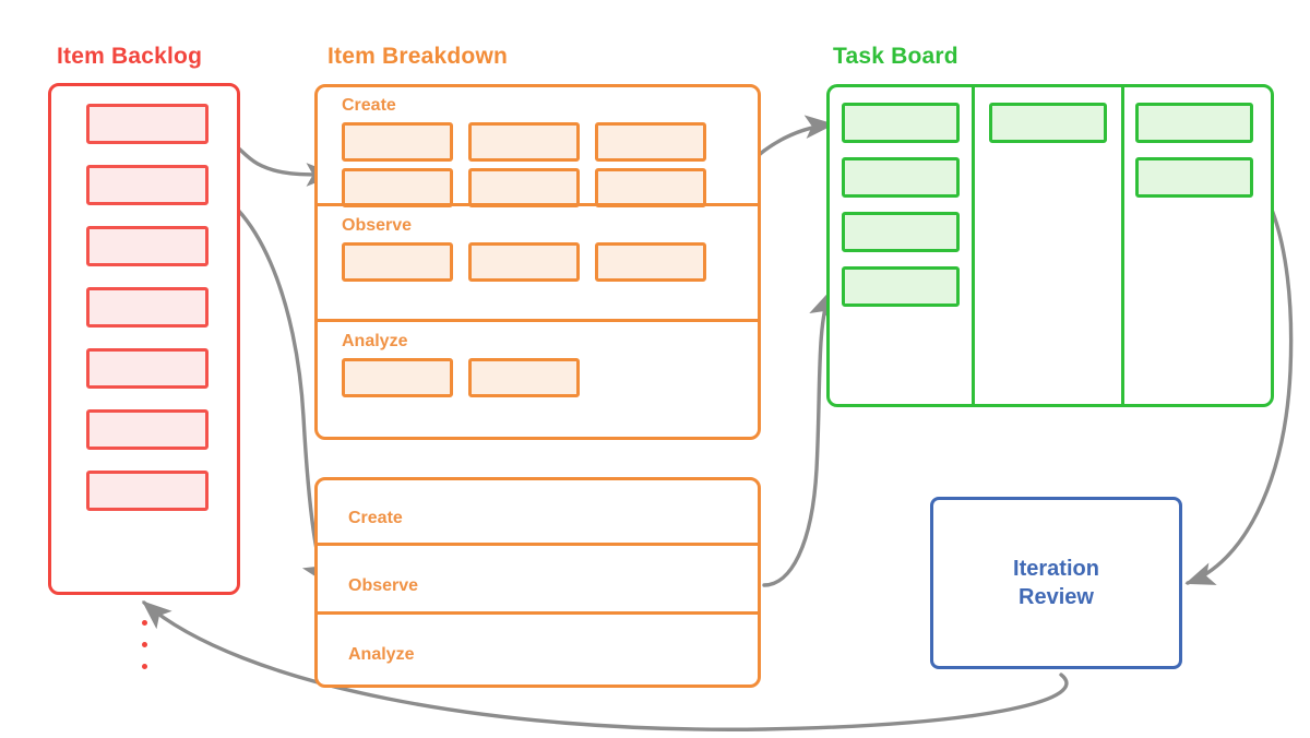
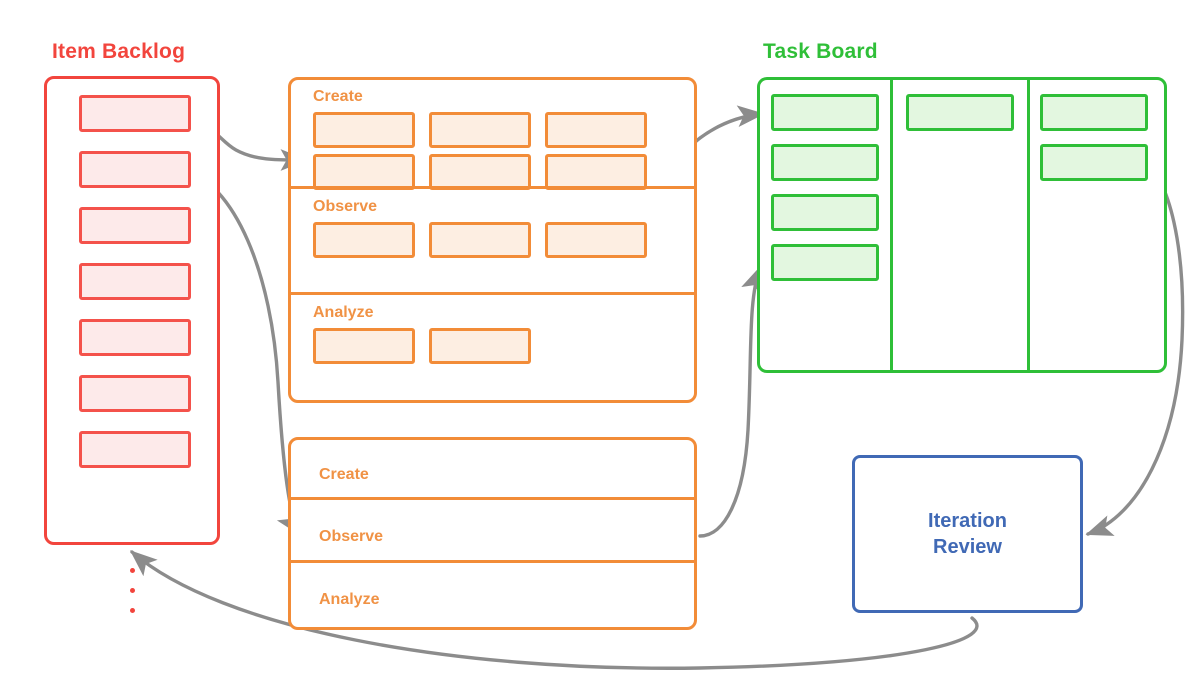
  Item Backlog
- Item Breakdown
  Create
  Observe
  Analyze
  Create
  Observe
  Analyze
  Task Board
  Iteration
  Review
